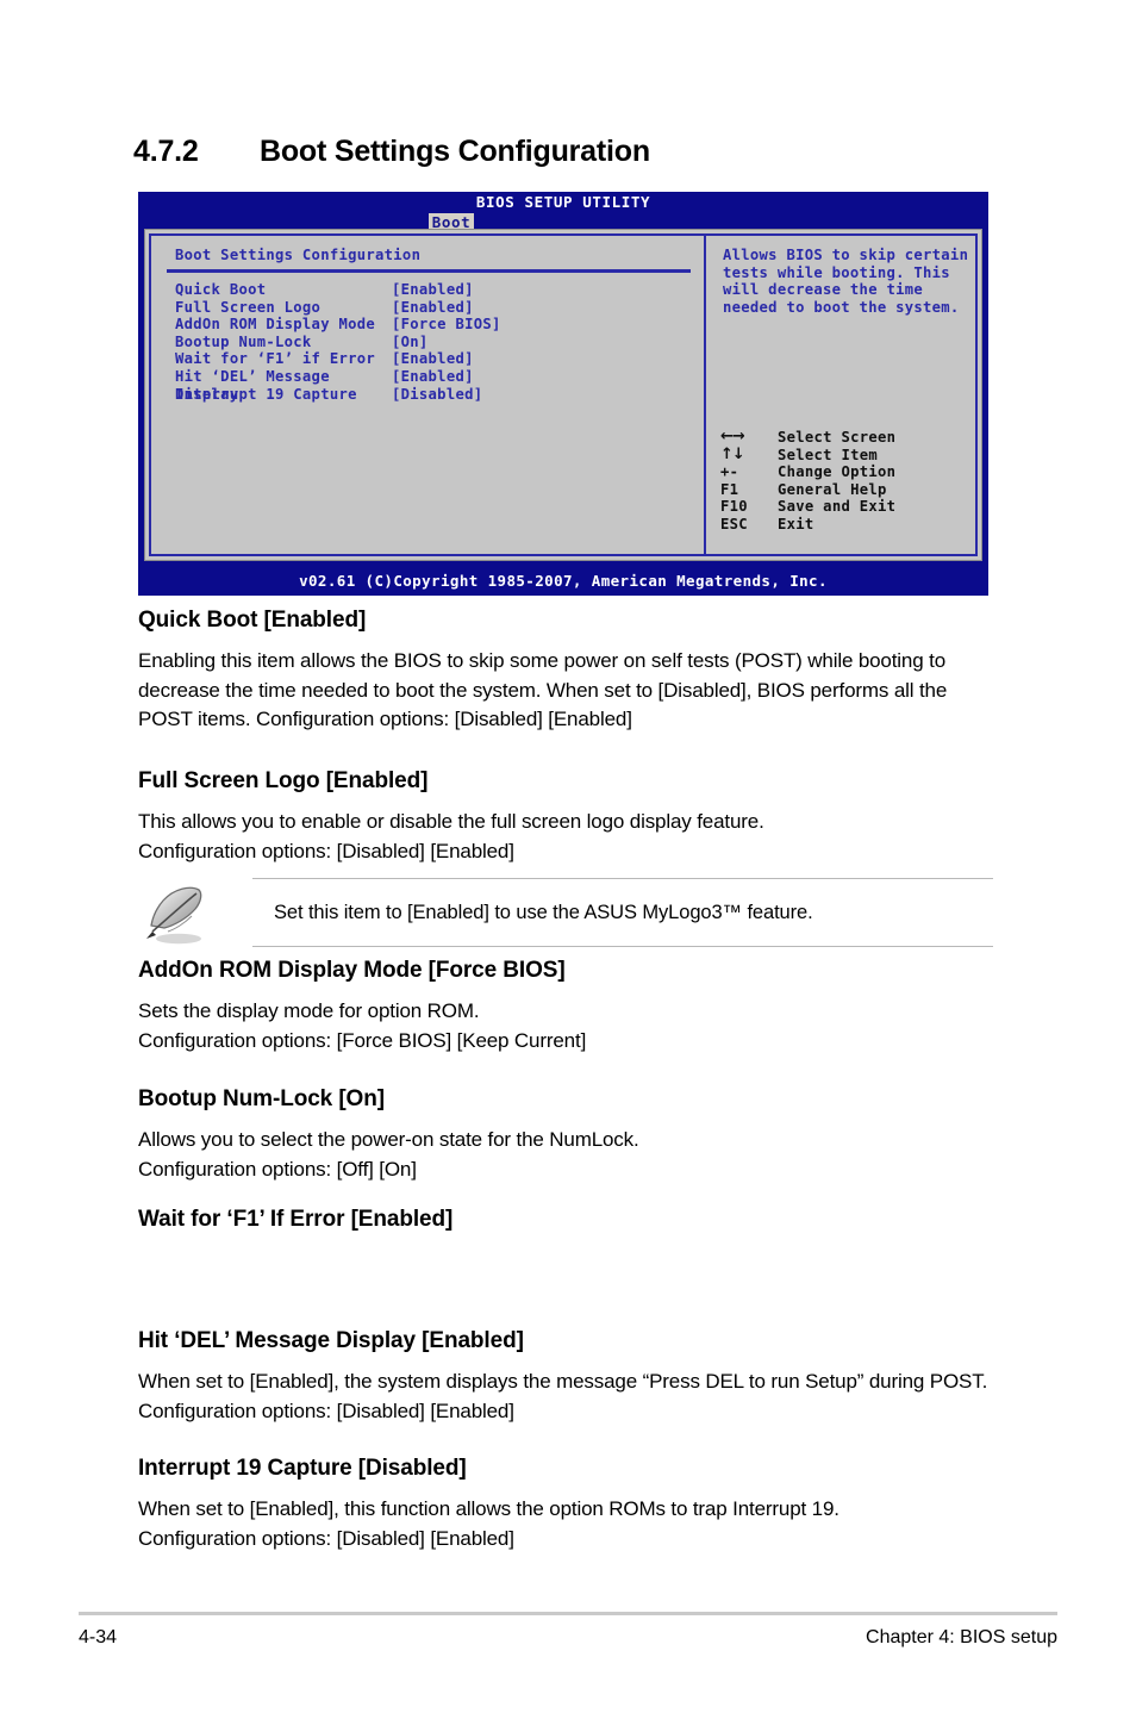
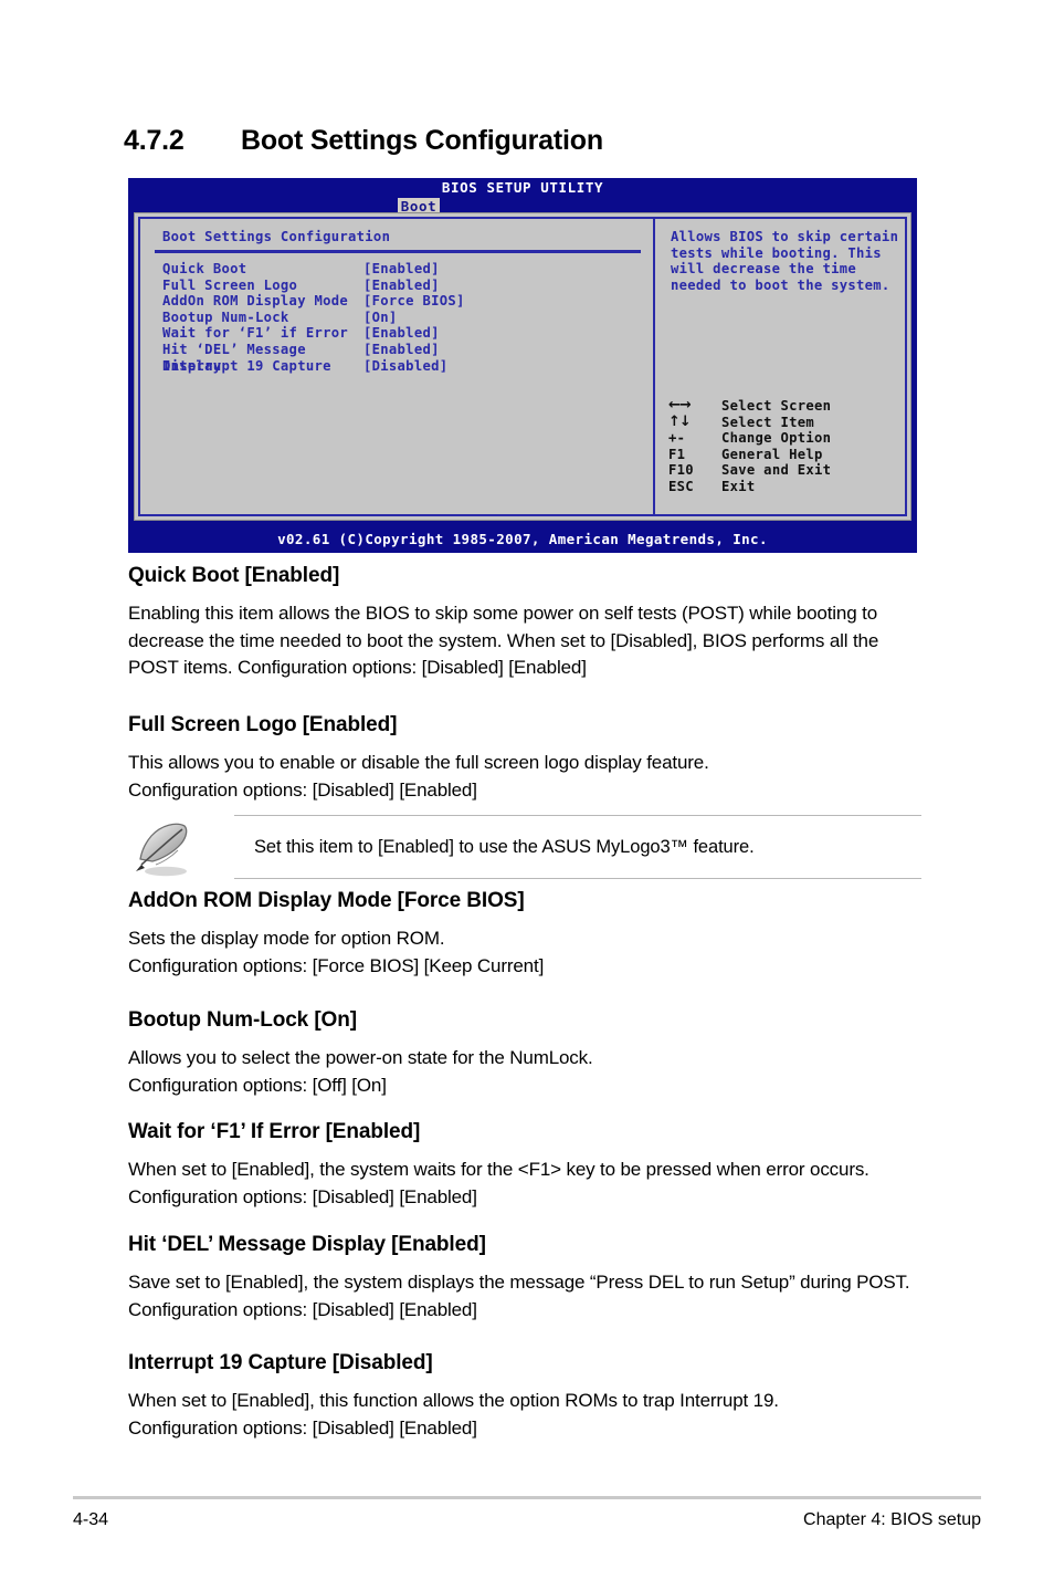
  4.7.2
  Boot Settings Configuration
  BIOS SETUP UTILITY
  Boot
  Boot Settings Configuration
  Quick Boot
  [Enabled]
  Full Screen Logo
  [Enabled]
  AddOn ROM Display Mode
  [Force BIOS]
  Bootup Num-Lock
  [On]
  Wait for ‘F1’ if Error
  [Enabled]
  Hit ‘DEL’ Message Display
  [Enabled]
  Interrupt 19 Capture
  [Disabled]
  Allows BIOS to skip certain tests while booting. This will decrease the time needed to boot the system.
  ←→
  Select Screen
  ↑↓
  Select Item
  +-
  Change Option
  F1
  General Help
  F10
  Save and Exit
  ESC
  Exit
  v02.61 (C)Copyright 1985-2007, American Megatrends, Inc.
  Quick Boot [Enabled]
  Enabling this item allows the BIOS to skip some power on self tests (POST) while booting to decrease the time needed to boot the system. When set to [Disabled], BIOS performs all the POST items. Configuration options: [Disabled] [Enabled]
  Full Screen Logo [Enabled]
  This allows you to enable or disable the full screen logo display feature.
  Configuration options: [Disabled] [Enabled]
  Set this item to [Enabled] to use the ASUS MyLogo3™ feature.
  AddOn ROM Display Mode [Force BIOS]
  Sets the display mode for option ROM.
  Configuration options: [Force BIOS] [Keep Current]
  Bootup Num-Lock [On]
  Allows you to select the power-on state for the NumLock.
  Configuration options: [Off] [On]
  Wait for ‘F1’ If Error [Enabled]
+ When set to [Enabled], the system waits for the <F1> key to be pressed when error occurs. Configuration options: [Disabled] [Enabled]
  Hit ‘DEL’ Message Display [Enabled]
- When set to [Enabled], the system displays the message “Press DEL to run Setup” during POST. Configuration options: [Disabled] [Enabled]
+ Save set to [Enabled], the system displays the message “Press DEL to run Setup” during POST. Configuration options: [Disabled] [Enabled]
  Interrupt 19 Capture [Disabled]
  When set to [Enabled], this function allows the option ROMs to trap Interrupt 19.
  Configuration options: [Disabled] [Enabled]
  4-34
  Chapter 4: BIOS setup
